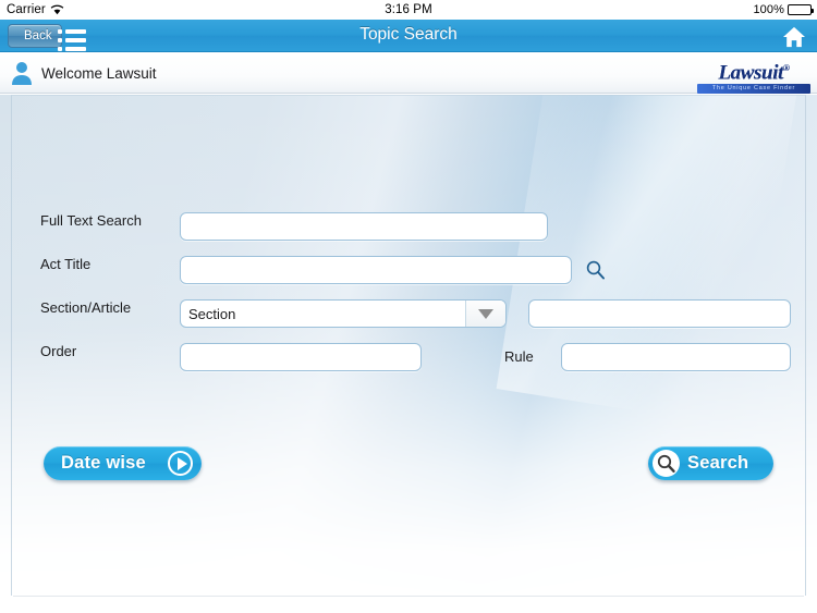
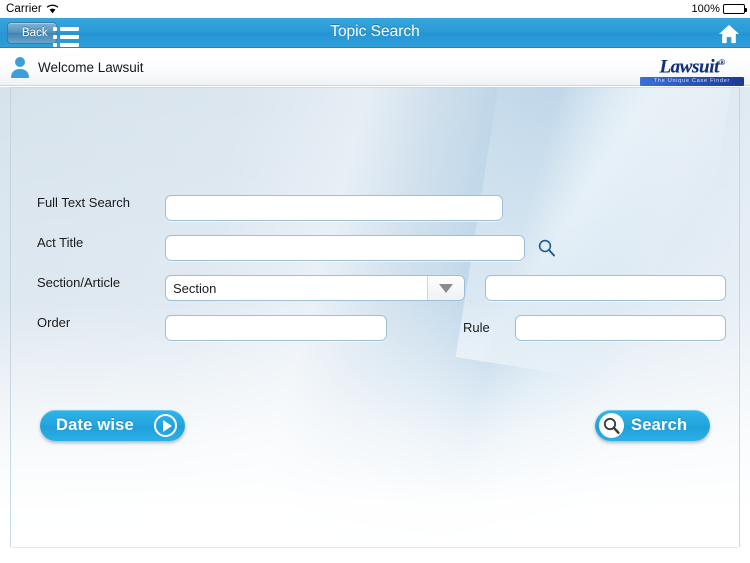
  Carrier
- 3:16 PM
  100%
  Back
  Topic Search
  Welcome Lawsuit
  Lawsuit®
  Full Text Search
  Act Title
  Section/Article
  Section
  Order
  Rule
  Date wise
  Search
